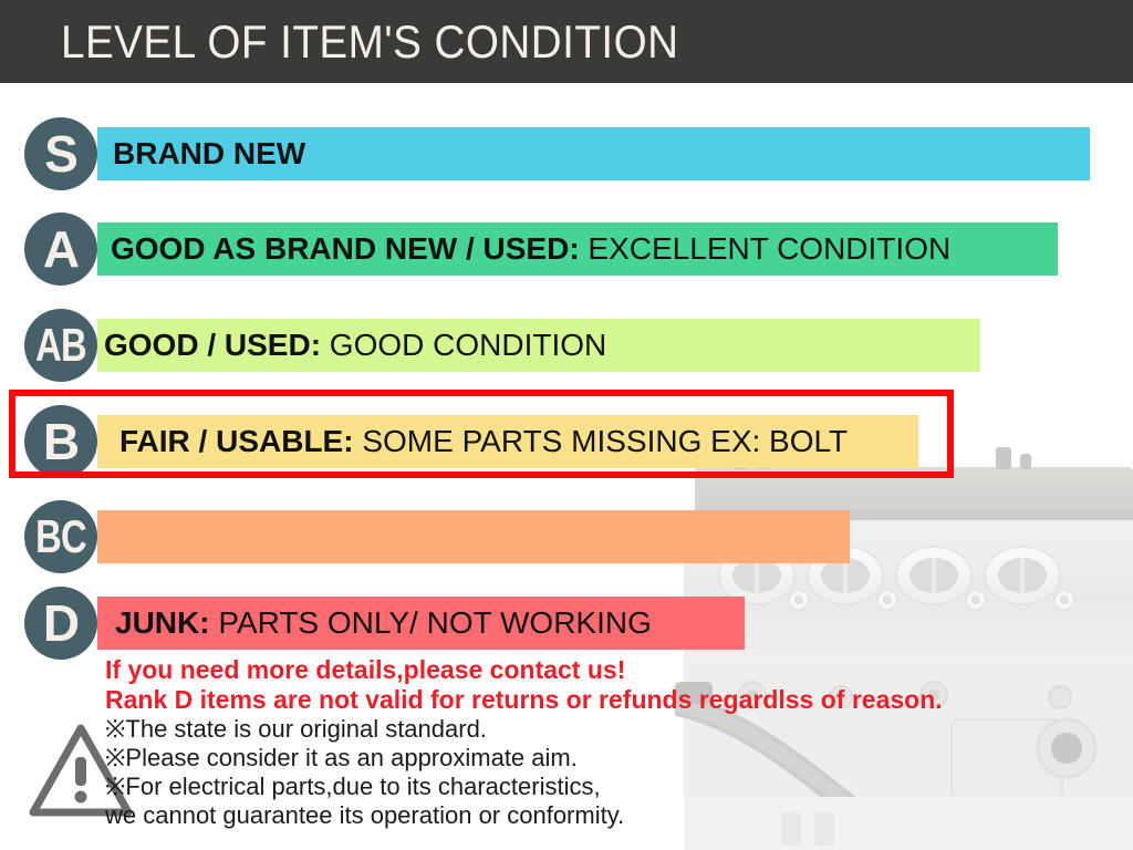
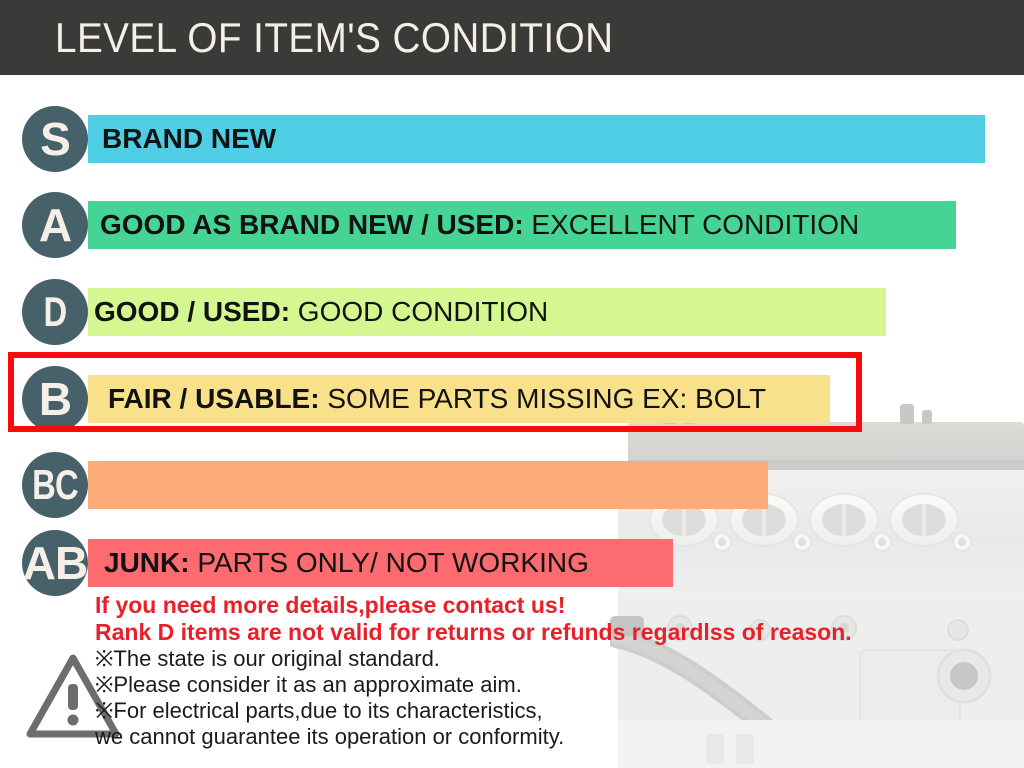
  LEVEL OF ITEM'S CONDITION
  S
  BRAND NEW
  A
  GOOD AS BRAND NEW / USED: EXCELLENT CONDITION
- AB
+ D
  GOOD / USED: GOOD CONDITION
  B
  FAIR / USABLE: SOME PARTS MISSING EX: BOLT
  BC
- D
+ AB
  JUNK: PARTS ONLY/ NOT WORKING
  If you need more details,please contact us!
  Rank D items are not valid for returns or refunds regardlss of reason.
  ※The state is our original standard.
  ※Please consider it as an approximate aim.
  ※For electrical parts,due to its characteristics,
  we cannot guarantee its operation or conformity.
